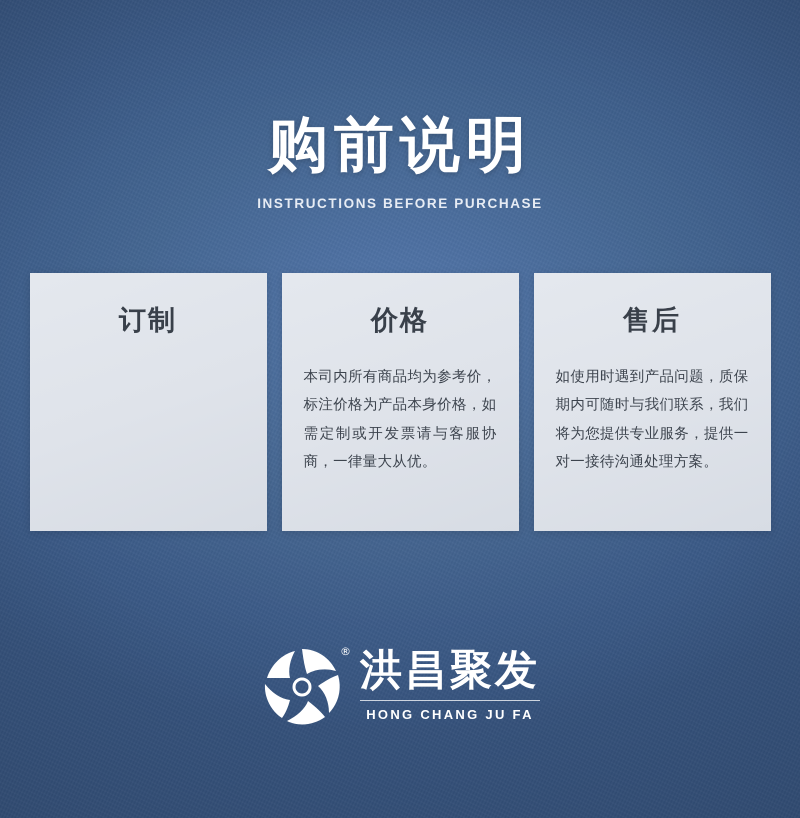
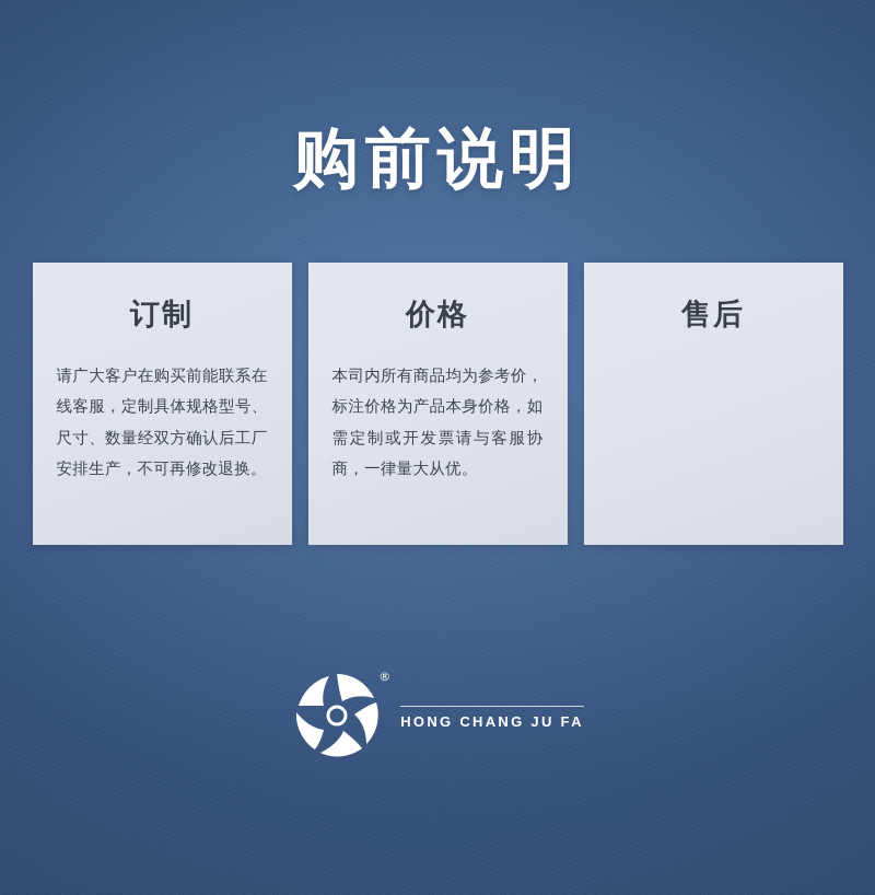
  购前说明
- INSTRUCTIONS BEFORE PURCHASE
  订制
+ 请广大客户在购买前能联系在线客服，定制具体规格型号、尺寸、数量经双方确认后工厂安排生产，不可再修改退换。
  价格
  本司内所有商品均为参考价，标注价格为产品本身价格，如需定制或开发票请与客服协商，一律量大从优。
  售后
- 如使用时遇到产品问题，质保期内可随时与我们联系，我们将为您提供专业服务，提供一对一接待沟通处理方案。
  ®
- 洪昌聚发
  HONG CHANG JU FA
